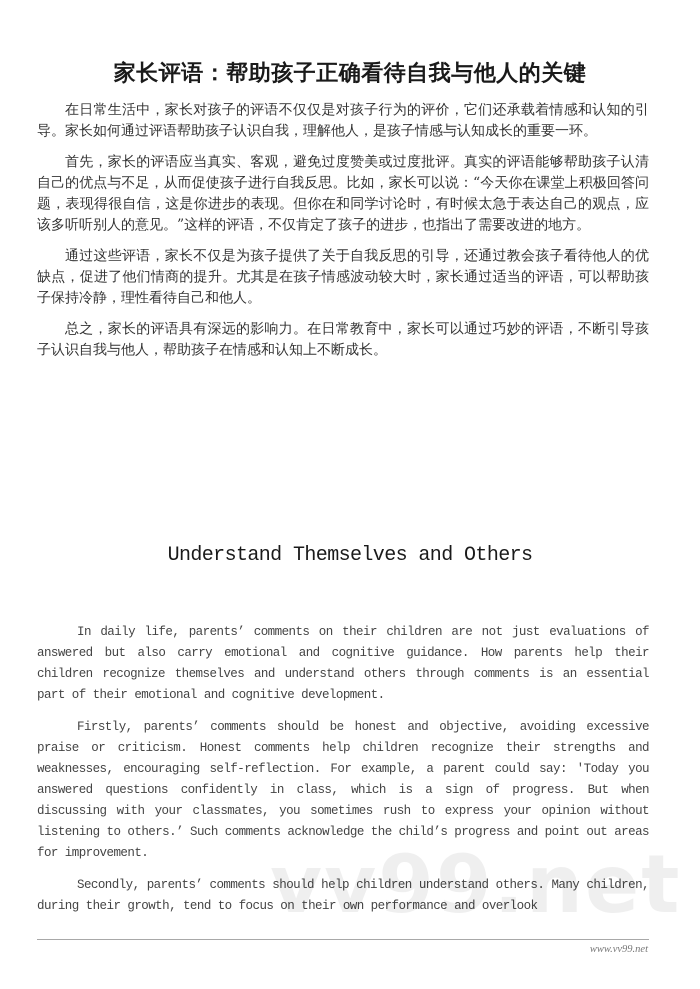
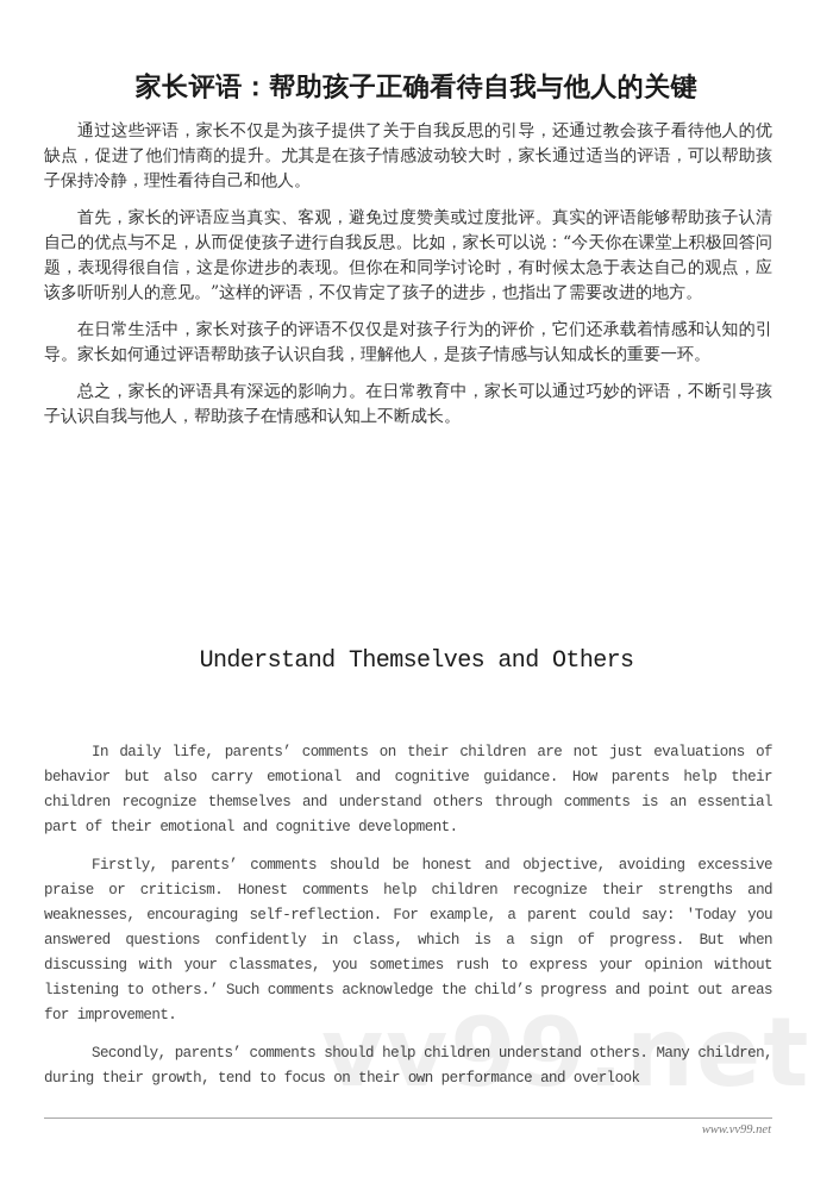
  家长评语：帮助孩子正确看待自我与他人的关键
- 在日常生活中，家长对孩子的评语不仅仅是对孩子行为的评价，它们还承载着情感和认知的引导。家长如何通过评语帮助孩子认识自我，理解他人，是孩子情感与认知成长的重要一环。
+ 通过这些评语，家长不仅是为孩子提供了关于自我反思的引导，还通过教会孩子看待他人的优缺点，促进了他们情商的提升。尤其是在孩子情感波动较大时，家长通过适当的评语，可以帮助孩子保持冷静，理性看待自己和他人。
  首先，家长的评语应当真实、客观，避免过度赞美或过度批评。真实的评语能够帮助孩子认清自己的优点与不足，从而促使孩子进行自我反思。比如，家长可以说：“今天你在课堂上积极回答问题，表现得很自信，这是你进步的表现。但你在和同学讨论时，有时候太急于表达自己的观点，应该多听听别人的意见。”这样的评语，不仅肯定了孩子的进步，也指出了需要改进的地方。
- 通过这些评语，家长不仅是为孩子提供了关于自我反思的引导，还通过教会孩子看待他人的优缺点，促进了他们情商的提升。尤其是在孩子情感波动较大时，家长通过适当的评语，可以帮助孩子保持冷静，理性看待自己和他人。
+ 在日常生活中，家长对孩子的评语不仅仅是对孩子行为的评价，它们还承载着情感和认知的引导。家长如何通过评语帮助孩子认识自我，理解他人，是孩子情感与认知成长的重要一环。
  总之，家长的评语具有深远的影响力。在日常教育中，家长可以通过巧妙的评语，不断引导孩子认识自我与他人，帮助孩子在情感和认知上不断成长。
  Understand Themselves and Others
- In daily life, parents’ comments on their children are not just evaluations of answered but also carry emotional and cognitive guidance. How parents help their children recognize themselves and understand others through comments is an essential part of their emotional and cognitive development.
+ In daily life, parents’ comments on their children are not just evaluations of behavior but also carry emotional and cognitive guidance. How parents help their children recognize themselves and understand others through comments is an essential part of their emotional and cognitive development.
  Firstly, parents’ comments should be honest and objective, avoiding excessive praise or criticism. Honest comments help children recognize their strengths and weaknesses, encouraging self-reflection. For example, a parent could say: 'Today you answered questions confidently in class, which is a sign of progress. But when discussing with your classmates, you sometimes rush to express your opinion without listening to others.’ Such comments acknowledge the child’s progress and point out areas for improvement.
  Secondly, parents’ comments should help children understand others. Many children, during their growth, tend to focus on their own performance and overlook
  vv99.net
  www.vv99.net
